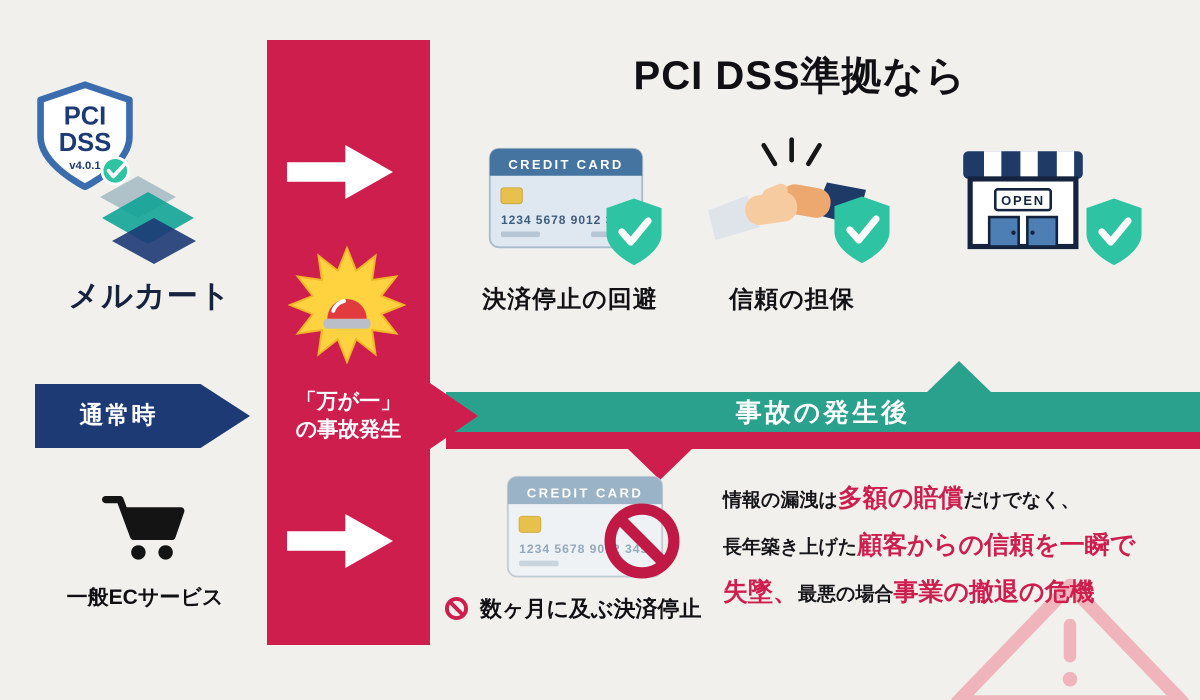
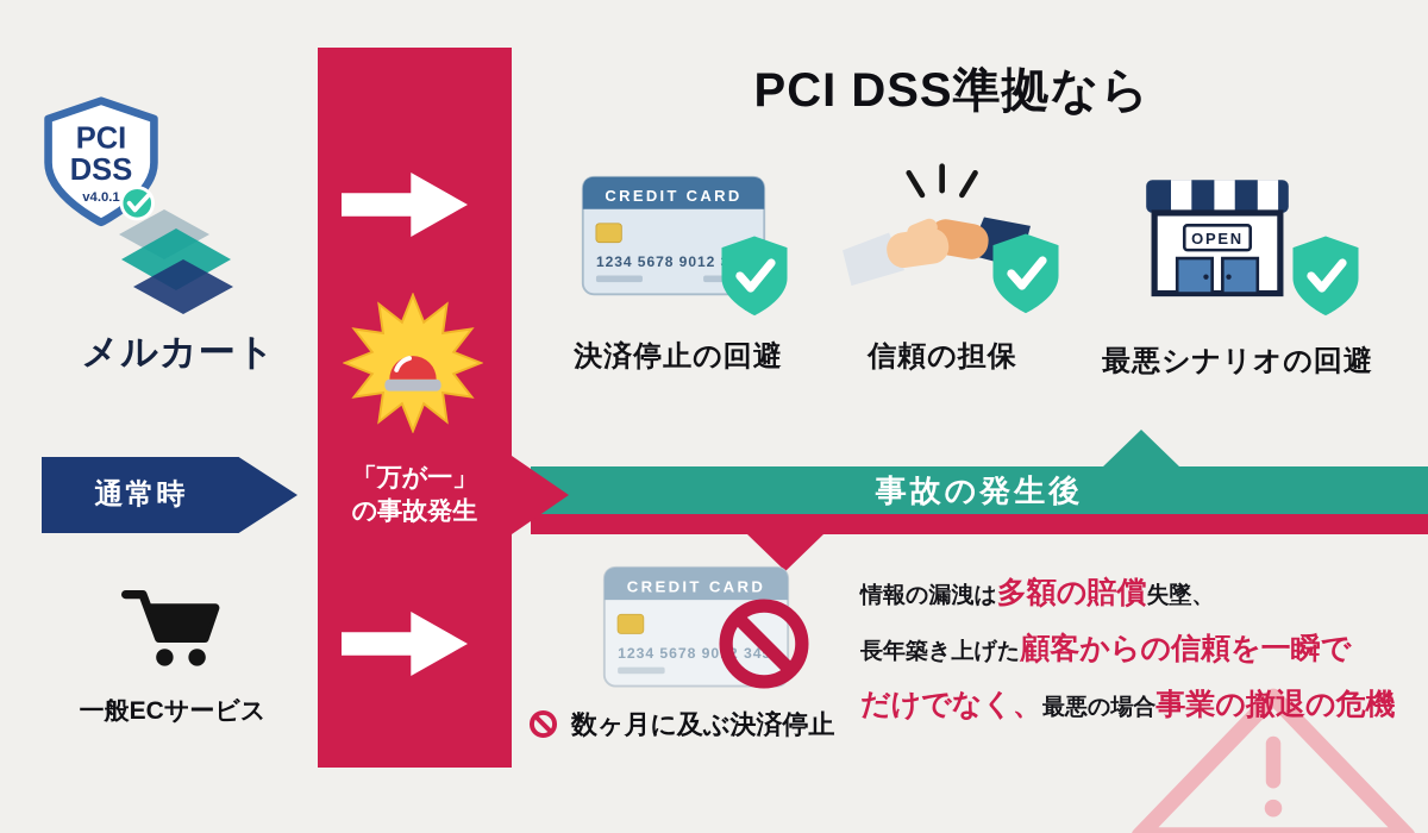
  通常時
  事故の発生後
  「万が一」
  の事故発生
  PCI DSS準拠なら
  PCI
  DSS
  v4.0.1
  メルカート
  CREDIT CARD
  1234 5678 9012
  決済停止の回避
  信頼の担保
  OPEN
+ 最悪シナリオの回避
  一般ECサービス
  CREDIT CARD
  1234 5678 90 34
  数ヶ月に及ぶ決済停止
  情報の漏洩は
  多額の賠償
- だけでなく、
+ 失墜、
  長年築き上げた
  顧客からの信頼を一瞬で
- 失墜、
+ だけでなく、
  最悪の場合
  事業の撤退の危機
